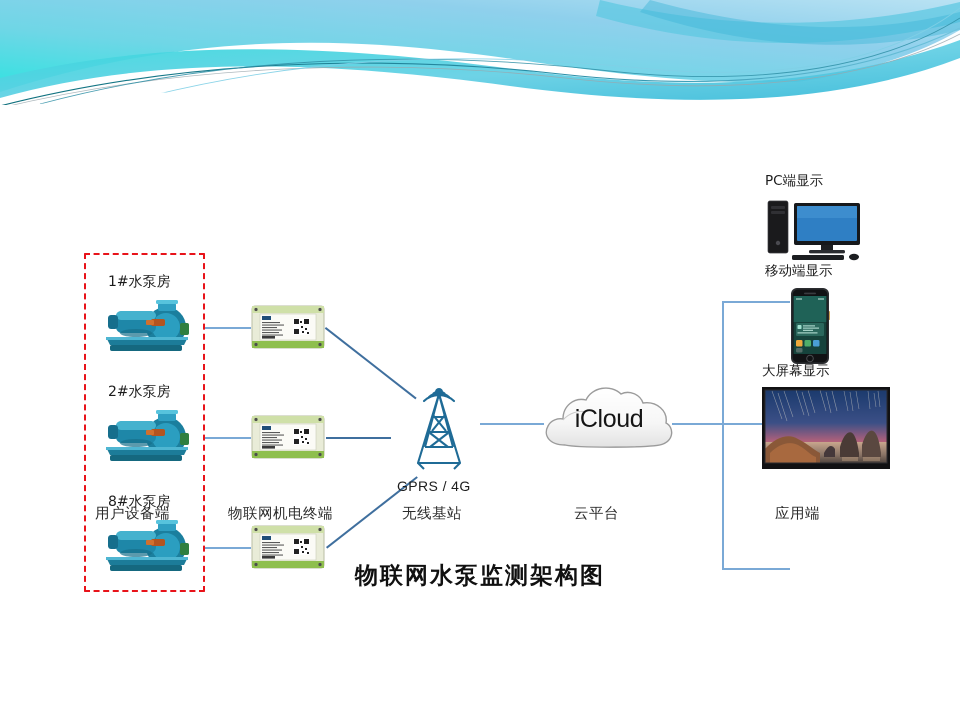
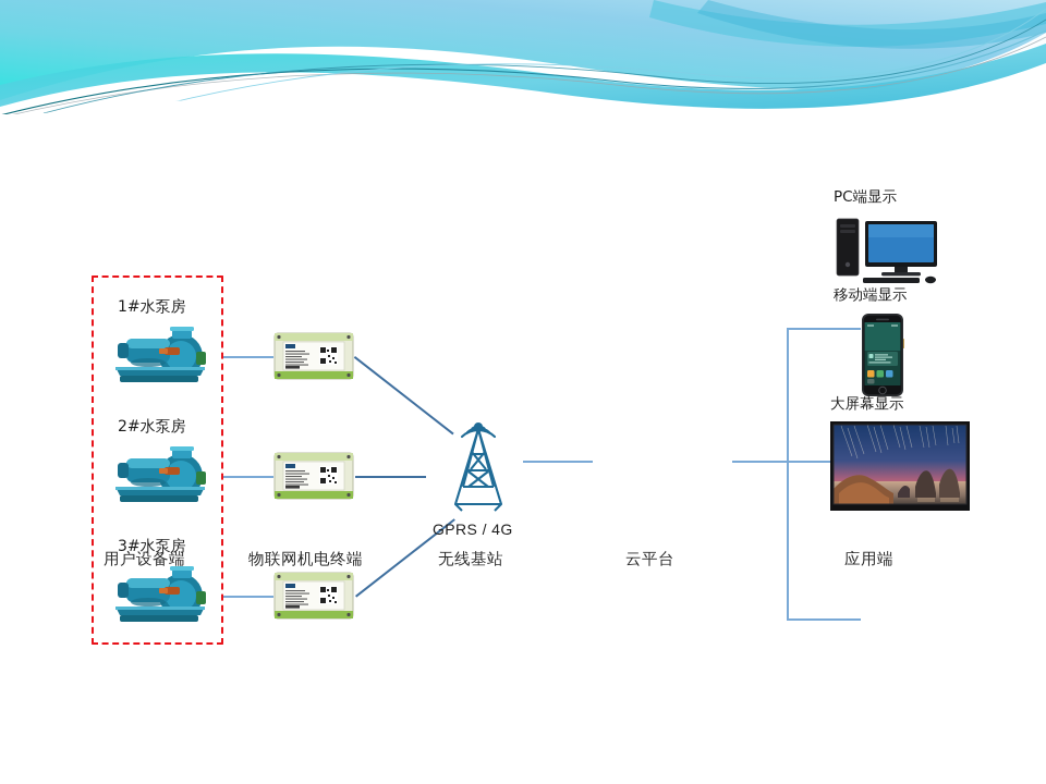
  1#水泵房
  2#水泵房
- 8#水泵房
+ 3#水泵房
  GPRS / 4G
- iCloud
  PC端显示
  移动端显示
  大屏幕显示
  用户设备端
  物联网机电终端
  无线基站
  云平台
  应用端
- 物联网水泵监测架构图
